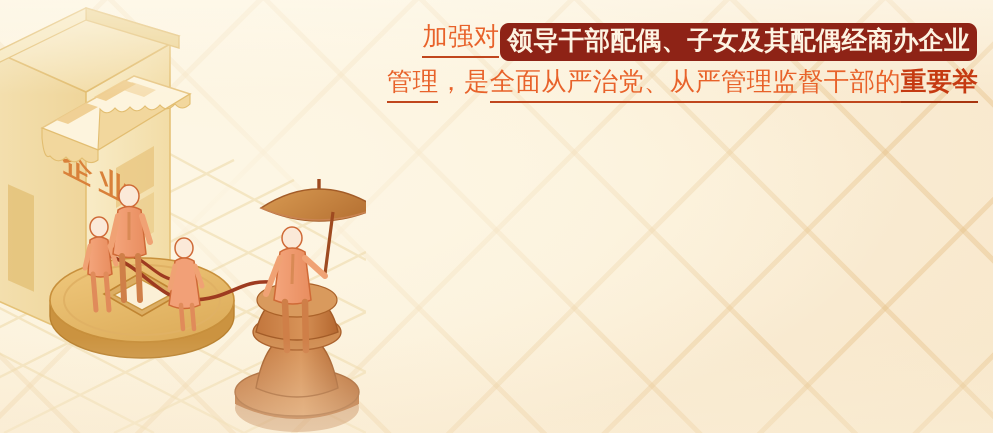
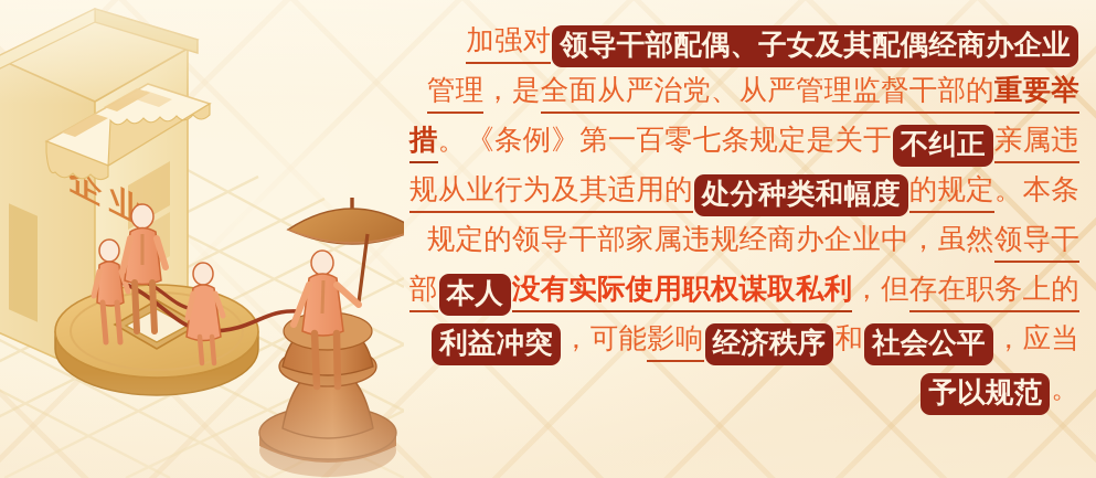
  加强对 领导干部配偶、子女及其配偶经商办企业
  管理，是全面从严治党、从严管理监督干部的重要举
+ 措。《条例》第一百零七条规定是关于 不纠正 亲属违
+ 规从业行为及其适用的 处分种类和幅度 的规定。本条
+ 规定的领导干部家属违规经商办企业中，虽然领导干
+ 部 本人 没有实际使用职权谋取私利，但存在职务上的
+ 利益冲突 ，可能影响 经济秩序 和 社会公平 ，应当
+ 予以规范 。
